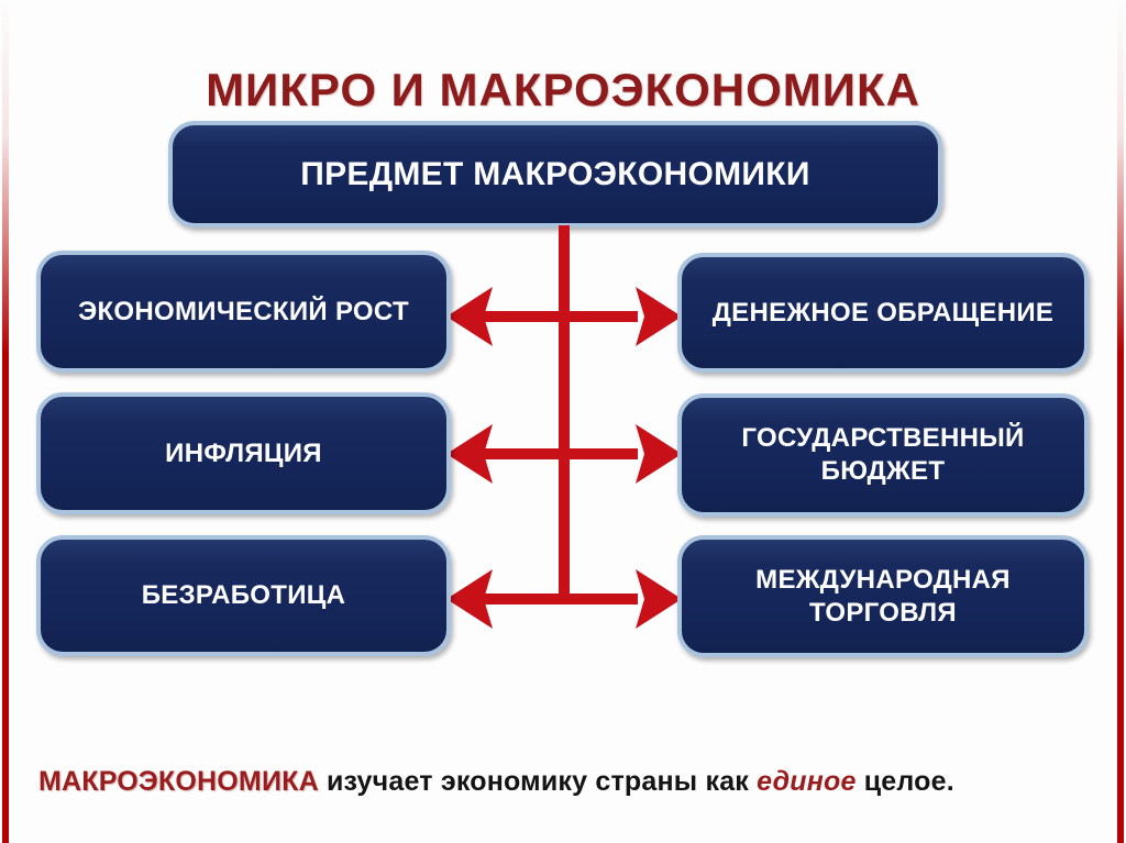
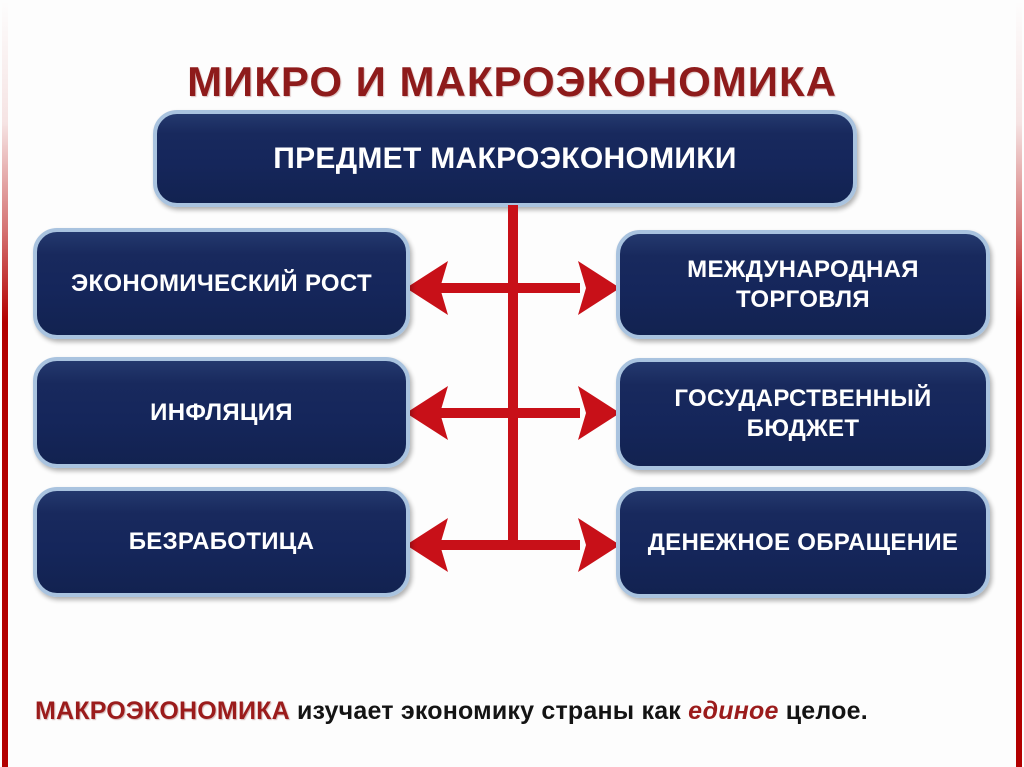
  МИКРО И МАКРОЭКОНОМИКА
  ПРЕДМЕТ МАКРОЭКОНОМИКИ
  ЭКОНОМИЧЕСКИЙ РОСТ
  ИНФЛЯЦИЯ
  БЕЗРАБОТИЦА
- ДЕНЕЖНОЕ ОБРАЩЕНИЕ
+ МЕЖДУНАРОДНАЯ ТОРГОВЛЯ
  ГОСУДАРСТВЕННЫЙ БЮДЖЕТ
- МЕЖДУНАРОДНАЯ ТОРГОВЛЯ
+ ДЕНЕЖНОЕ ОБРАЩЕНИЕ
  МАКРОЭКОНОМИКА изучает экономику страны как единое целое.
